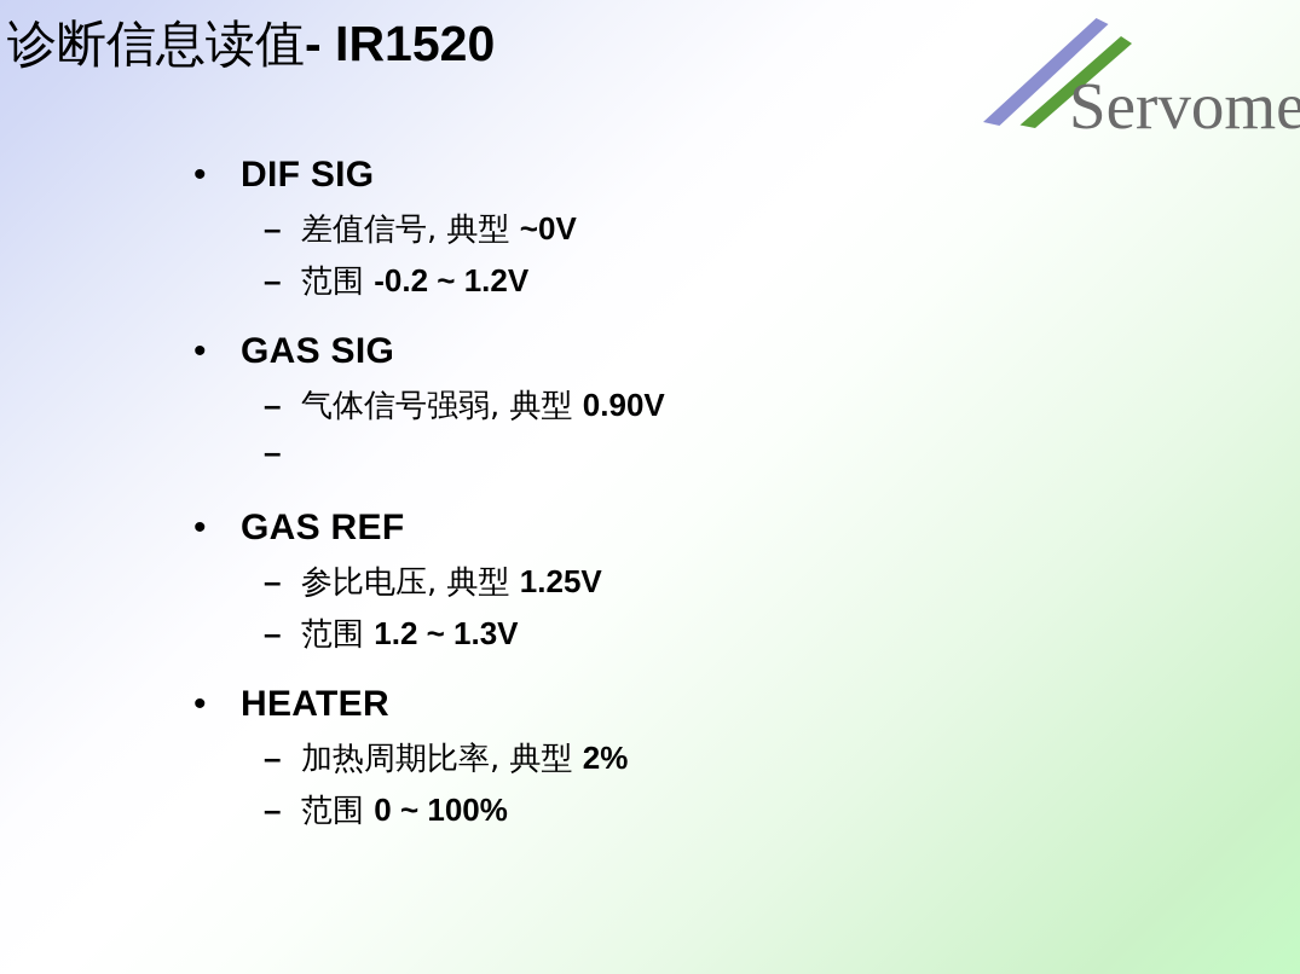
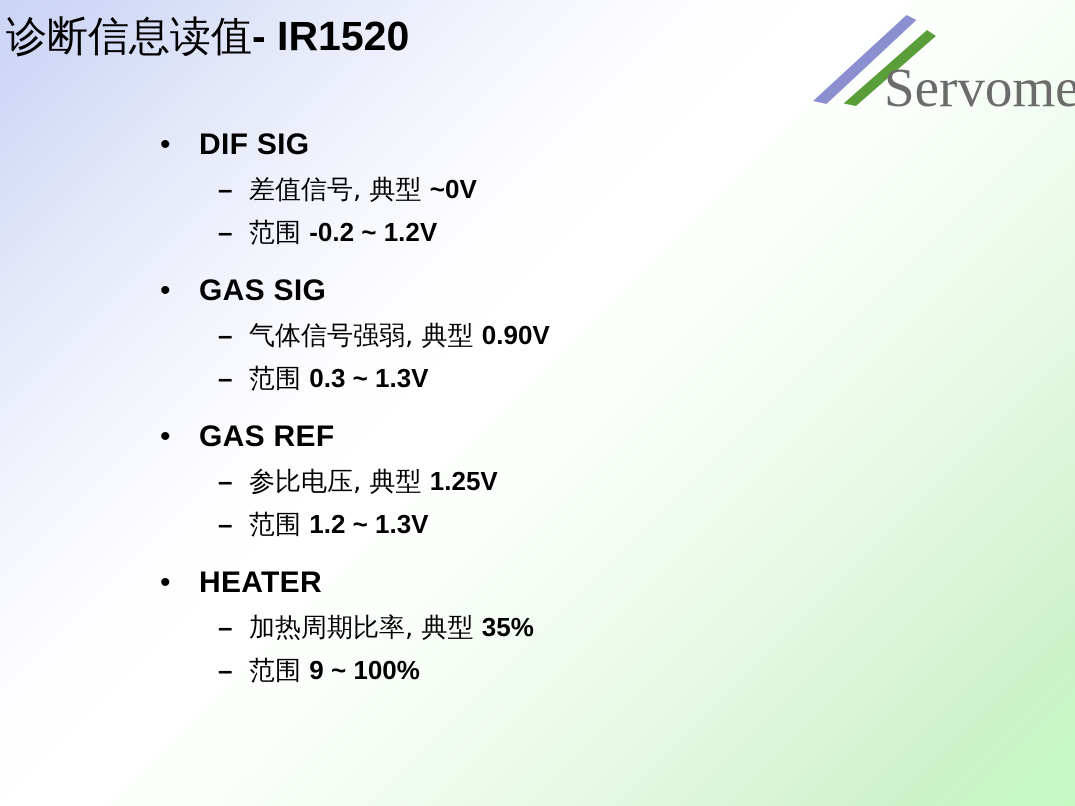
  诊断信息读值- IR1520
  Servome
  •
  DIF SIG
  –
  差值信号, 典型 ~0V
  –
  范围 -0.2 ~ 1.2V
  •
  GAS SIG
  –
  气体信号强弱, 典型 0.90V
  –
+ 范围 0.3 ~ 1.3V
  •
  GAS REF
  –
  参比电压, 典型 1.25V
  –
  范围 1.2 ~ 1.3V
  •
  HEATER
  –
- 加热周期比率, 典型 2%
+ 加热周期比率, 典型 35%
  –
- 范围 0 ~ 100%
+ 范围 9 ~ 100%
